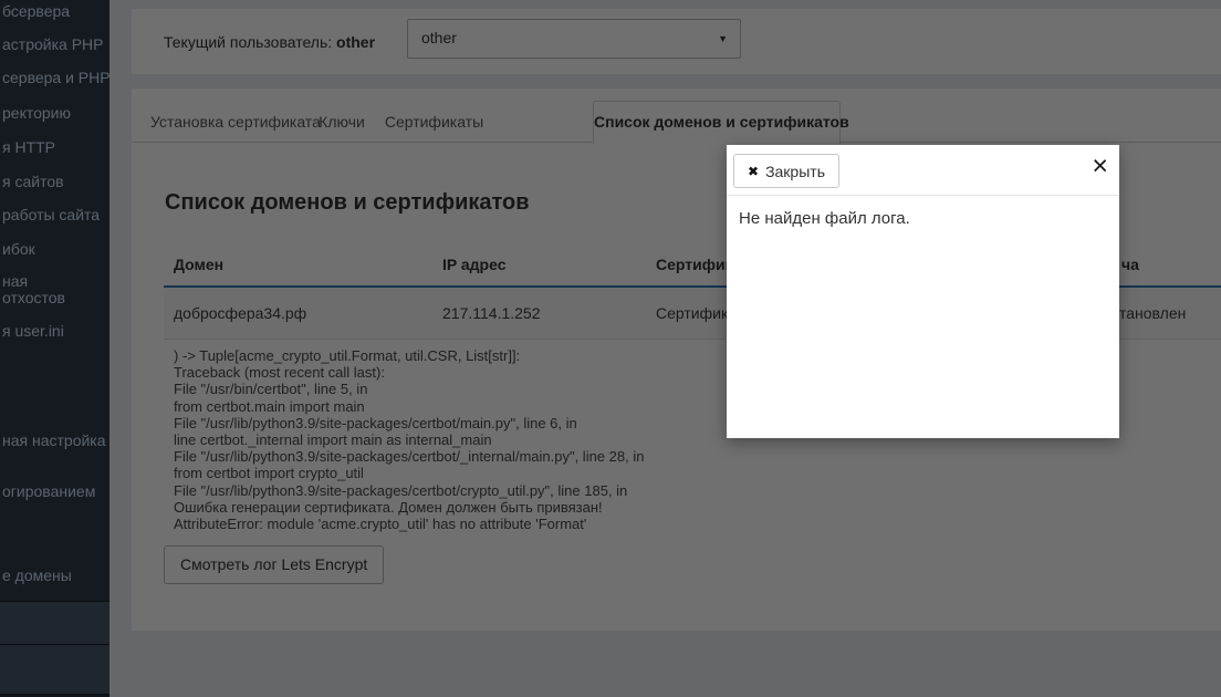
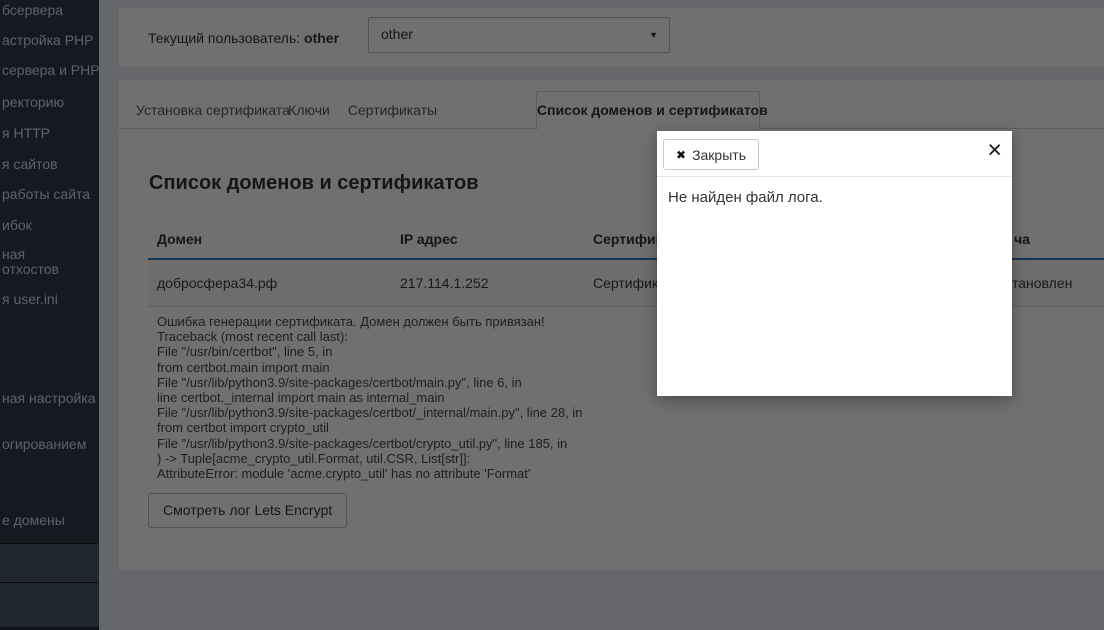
  бсервера
  астройка PHP
  сервера и PHP
  ректорию
  я HTTP
  я сайтов
  работы сайта
  ибок
  ная
  отхостов
  я user.ini
  ная настройка
  огированием
  е домены
  Текущий пользователь: other
  other
  ▼
  Установка сертификат
  Ключи
  Сертификаты
  Список доменов и сертификато
  Список доменов и сертификатов
  Домен
  IP адрес
  Сертифи
  ча
  добросфера34.рф
  217.114.1.252
  Сертифик
  тановлен
- ) -> Tuple[acme_crypto_util.Format, util.CSR, List[str]]:
+ Ошибка генерации сертификата. Домен должен быть привязан!
  Traceback (most recent call last):
  File "/usr/bin/certbot", line 5, in
  from certbot.main import main
  File "/usr/lib/python3.9/site-packages/certbot/main.py", line 6, in
  line certbot._internal import main as internal_main
  File "/usr/lib/python3.9/site-packages/certbot/_internal/main.py", line 28, in
  from certbot import crypto_util
  File "/usr/lib/python3.9/site-packages/certbot/crypto_util.py", line 185, in
- Ошибка генерации сертификата. Домен должен быть привязан!
+ ) -> Tuple[acme_crypto_util.Format, util.CSR, List[str]]:
  AttributeError: module 'acme.crypto_util' has no attribute 'Format'
  Смотреть лог Lets Encrypt
  ✖
  Закрыть
  ×
  Не найден файл лога.
